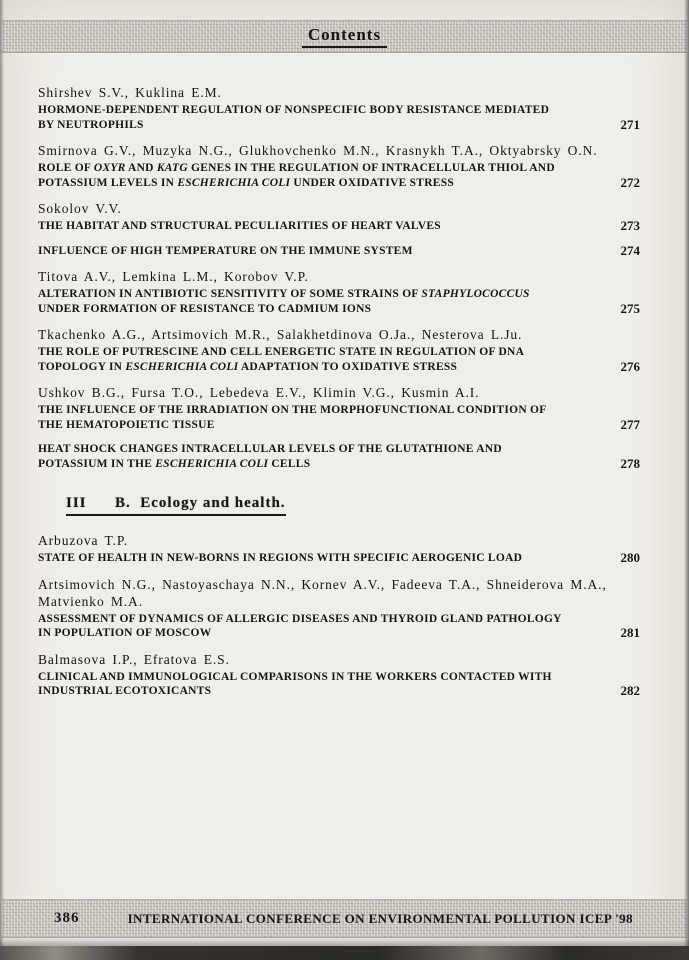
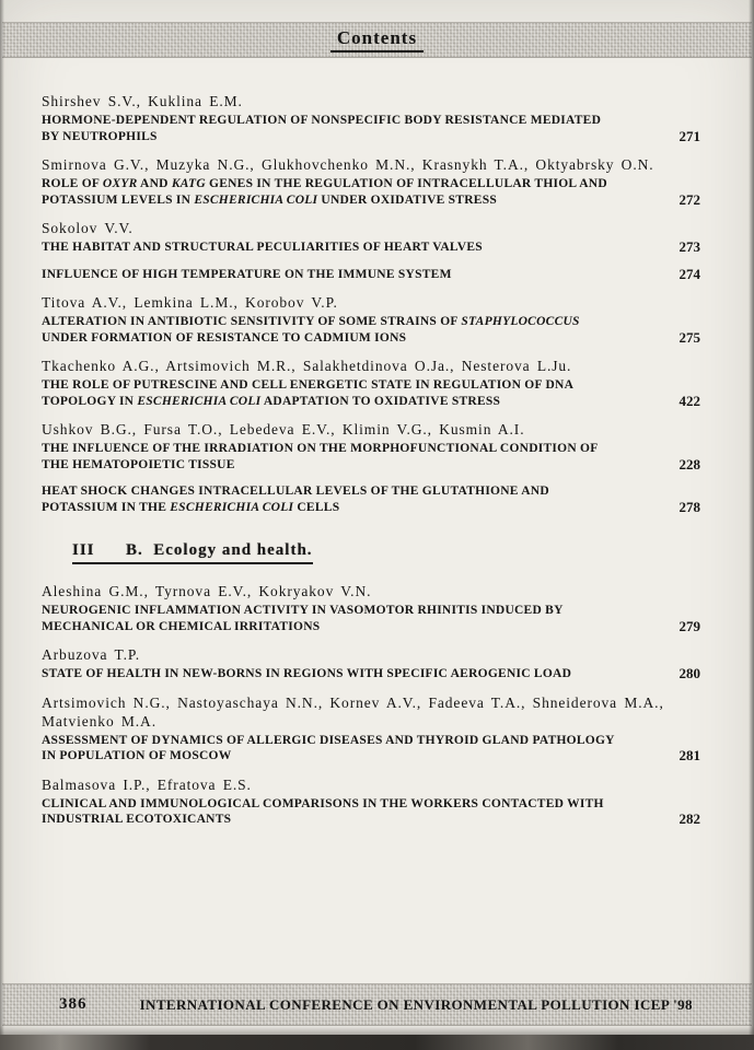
  Contents
  Shirshev S.V., Kuklina E.M.
  HORMONE-DEPENDENT REGULATION OF NONSPECIFIC BODY RESISTANCE MEDIATED BY NEUTROPHILS
  271
  Smirnova G.V., Muzyka N.G., Glukhovchenko M.N., Krasnykh T.A., Oktyabrsky O.N.
  ROLE OF OXYR AND KATG GENES IN THE REGULATION OF INTRACELLULAR THIOL AND POTASSIUM LEVELS IN ESCHERICHIA COLI UNDER OXIDATIVE STRESS
  272
  Sokolov V.V.
  THE HABITAT AND STRUCTURAL PECULIARITIES OF HEART VALVES
  273
  INFLUENCE OF HIGH TEMPERATURE ON THE IMMUNE SYSTEM
  274
  Titova A.V., Lemkina L.M., Korobov V.P.
  ALTERATION IN ANTIBIOTIC SENSITIVITY OF SOME STRAINS OF STAPHYLOCOCCUS UNDER FORMATION OF RESISTANCE TO CADMIUM IONS
  275
  Tkachenko A.G., Artsimovich M.R., Salakhetdinova O.Ja., Nesterova L.Ju.
  THE ROLE OF PUTRESCINE AND CELL ENERGETIC STATE IN REGULATION OF DNA TOPOLOGY IN ESCHERICHIA COLI ADAPTATION TO OXIDATIVE STRESS
- 276
+ 422
  Ushkov B.G., Fursa T.O., Lebedeva E.V., Klimin V.G., Kusmin A.I.
  THE INFLUENCE OF THE IRRADIATION ON THE MORPHOFUNCTIONAL CONDITION OF THE HEMATOPOIETIC TISSUE
- 277
+ 228
  HEAT SHOCK CHANGES INTRACELLULAR LEVELS OF THE GLUTATHIONE AND POTASSIUM IN THE ESCHERICHIA COLI CELLS
  278
  III B. Ecology and health.
+ Aleshina G.M., Tyrnova E.V., Kokryakov V.N.
+ NEUROGENIC INFLAMMATION ACTIVITY IN VASOMOTOR RHINITIS INDUCED BY MECHANICAL OR CHEMICAL IRRITATIONS
+ 279
  Arbuzova T.P.
  STATE OF HEALTH IN NEW-BORNS IN REGIONS WITH SPECIFIC AEROGENIC LOAD
  280
  Artsimovich N.G., Nastoyaschaya N.N., Kornev A.V., Fadeeva T.A., Shneiderova M.A., Matvienko M.A.
  ASSESSMENT OF DYNAMICS OF ALLERGIC DISEASES AND THYROID GLAND PATHOLOGY IN POPULATION OF MOSCOW
  281
  Balmasova I.P., Efratova E.S.
  CLINICAL AND IMMUNOLOGICAL COMPARISONS IN THE WORKERS CONTACTED WITH INDUSTRIAL ECOTOXICANTS
  282
  386
  INTERNATIONAL CONFERENCE ON ENVIRONMENTAL POLLUTION ICEP '98
